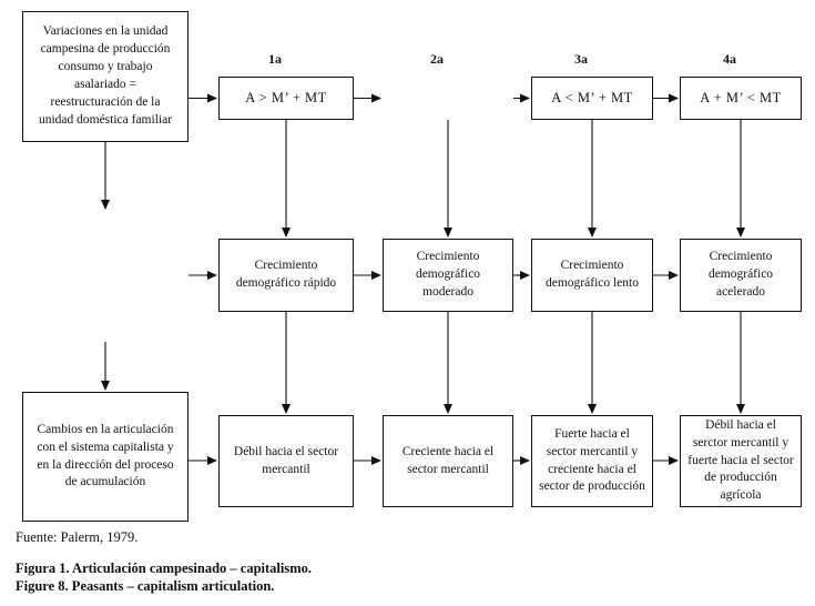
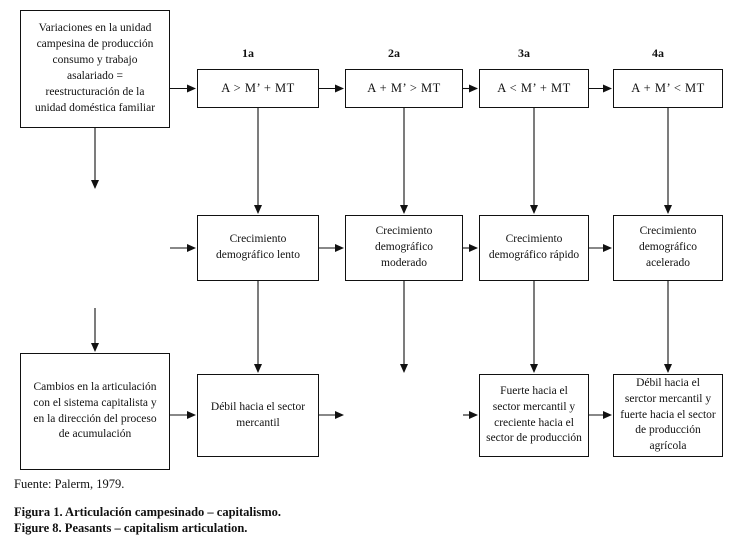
  1a
  2a
  3a
  4a
  Variaciones en la unidad campesina de producción consumo y trabajo asalariado = reestructuración de la unidad doméstica familiar
  Cambios en la articulación con el sistema capitalista y en la dirección del proceso de acumulación
  A > M’ + MT
+ A + M’ > MT
  A < M’ + MT
  A + M’ < MT
- Crecimiento demográfico rápido
+ Crecimiento demográfico lento
  Crecimiento demográfico moderado
- Crecimiento demográfico lento
+ Crecimiento demográfico rápido
  Crecimiento demográfico acelerado
  Débil hacia el sector mercantil
- Creciente hacia el sector mercantil
  Fuerte hacia el sector mercantil y creciente hacia el sector de producción
  Débil hacia el serctor mercantil y fuerte hacia el sector de producción agrícola
  Fuente: Palerm, 1979.
  Figura 1. Articulación campesinado – capitalismo.
  Figure 8. Peasants – capitalism articulation.
